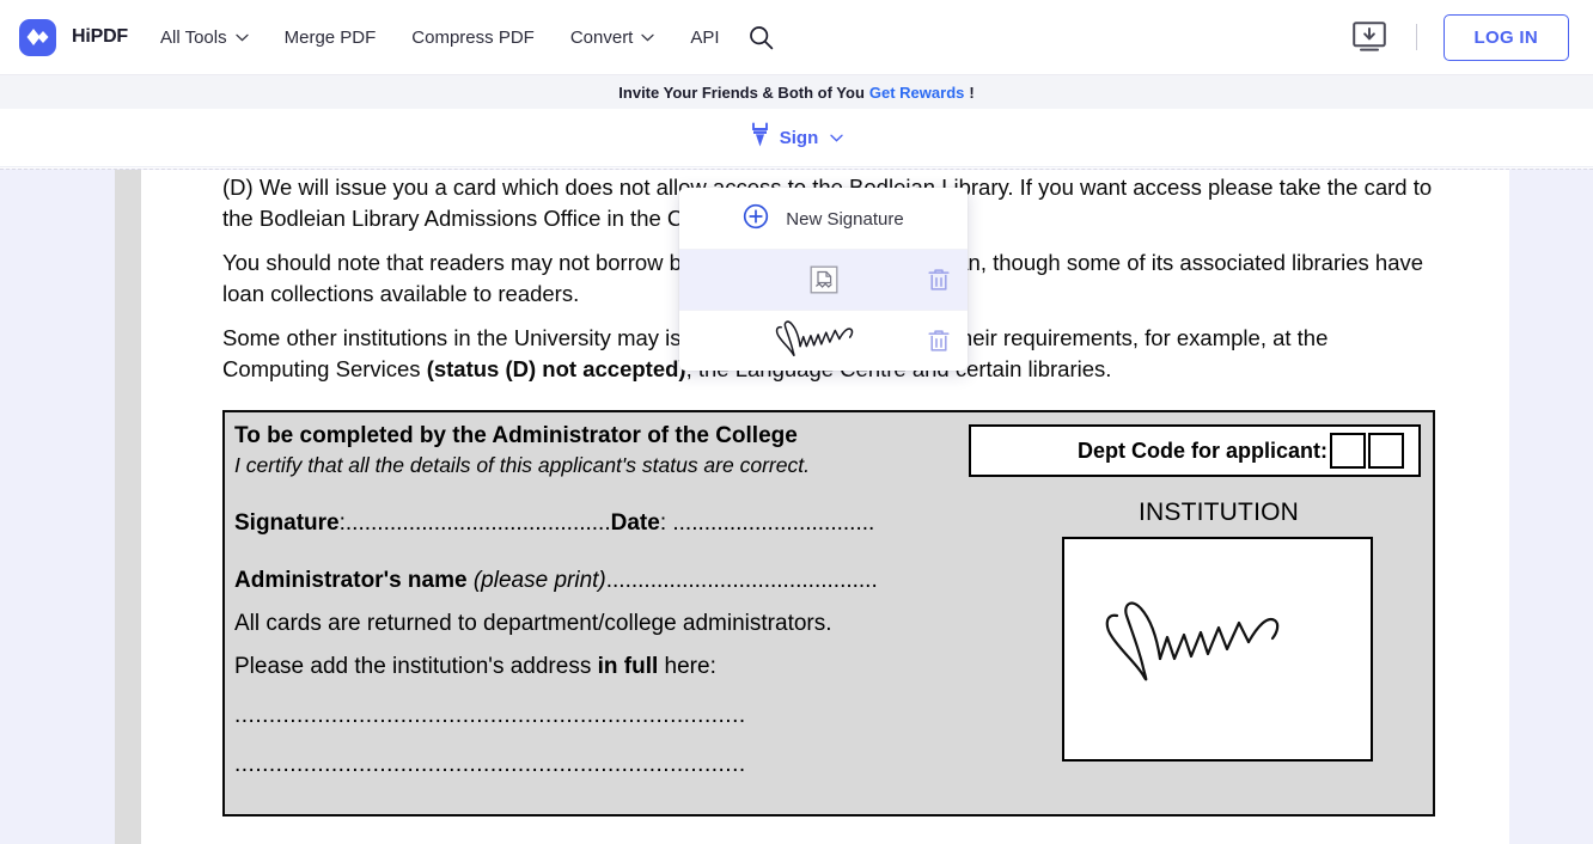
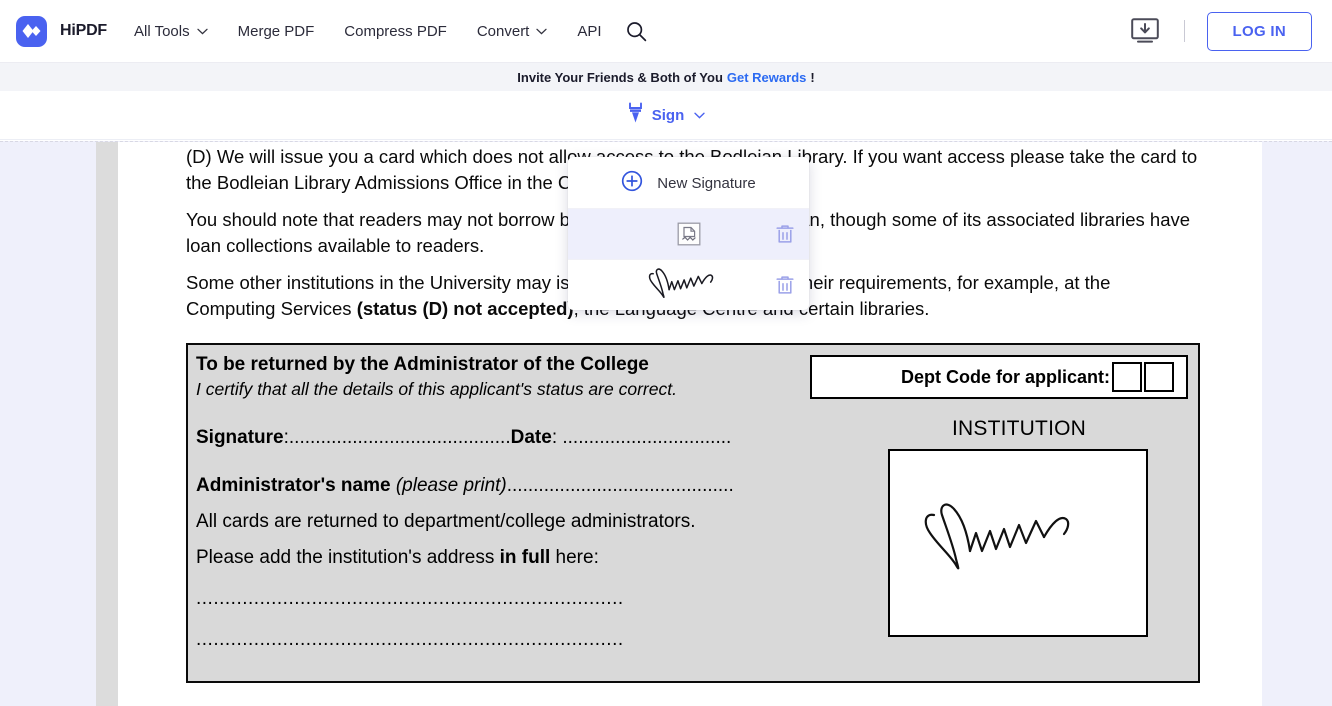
  HiPDF
  All Tools
  Merge PDF
  Compress PDF
  Convert
  API
  LOG IN
  Invite Your Friends & Both of You
  Get Rewards
  !
  Sign
  (D) We will issue you a card which does not allbrary. If you want access please take the card to the Bodleian Library Admissions Office in the C
  You should note that readers may not borrow bn, though some of its associated libraries have loan collections available to readers.
  Some other institutions in the University may iseir requirements, for example, at the Computing Services (status (D) not accepted ertain libraries.
- To be completed by the Administrator of the College
+ To be returned by the Administrator of the College
  I certify that all the details of this applicant's status are correct.
  Dept Code for applicant:
  Signature:..........................................Date: ................................
  Administrator's name (please print)...........................................
  All cards are returned to department/college administrators.
  Please add the institution's address in full here:
  ..........................................................................
  ..........................................................................
  INSTITUTION
  New Signature
